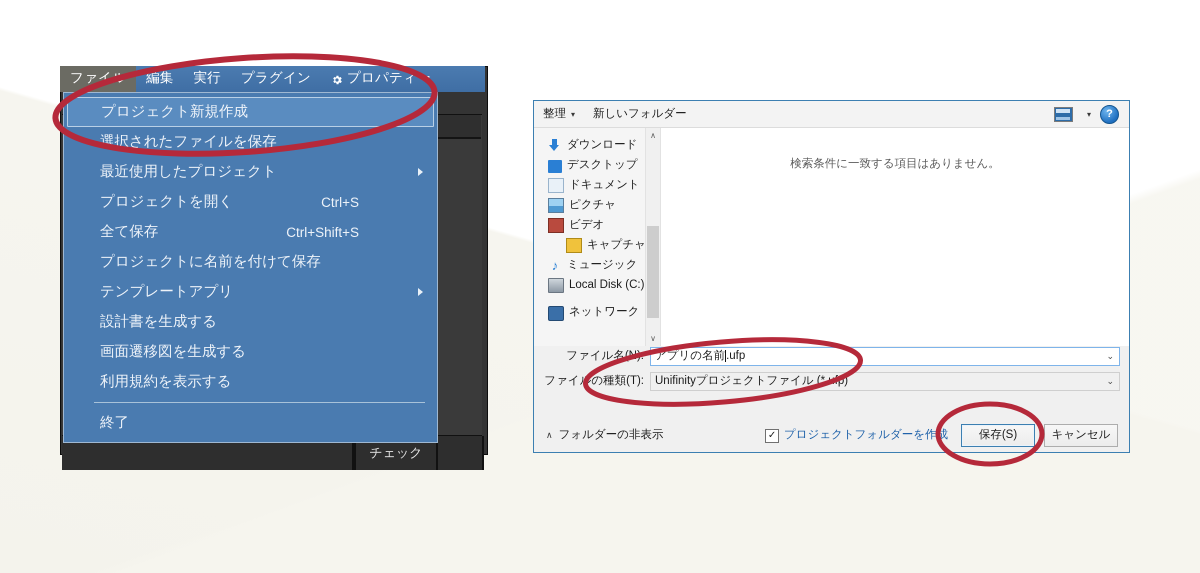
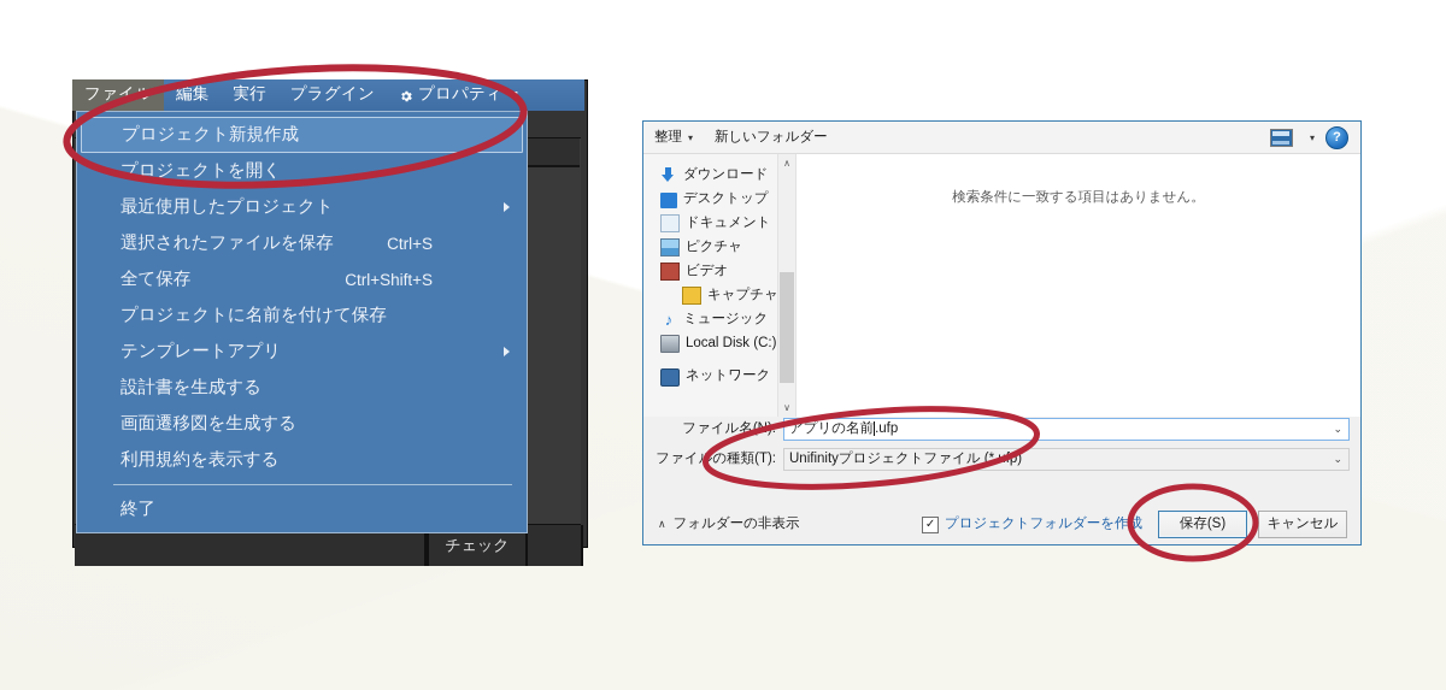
  チェック
  ファイ
  編集
  実行
  プラグイン
  プロパティ
  プロジェクト新規作成
- 選択されたファイルを保存
+ プロジェクトを開く
  最近使用したプロジェクト
- プロジェクトを開く
+ 選択されたファイルを保存
  Ctrl+S
  全て保存
  Ctrl+Shift+S
  プロジェクトに名前を付けて保存
  テンプレートアプリ
  設計書を生成する
  画面遷移図を生成する
  利用規約を表示する
  終了
  整理
  ▾
  新しいフォルダー
  ▾
  ?
  ダウンロード
  デスクトップ
  ドキュメント
  ピクチャ
  ビデオ
  キャプチャ
  ♪
  ミュージック
  Local Disk (C:)
  ネットワーク
  ∧
  ∨
  検索条件に一致する項目はありません。
  アプリの名前
  .ufp
  ⌄
  ファイの種類(T):
  Unifinityプロジェクトファイル (*p)
  ⌄
  ∧
  フォルダーの非表示
  ✓
  プロジェクトフォルダーを作成
  保存(S)
  キャンセル
